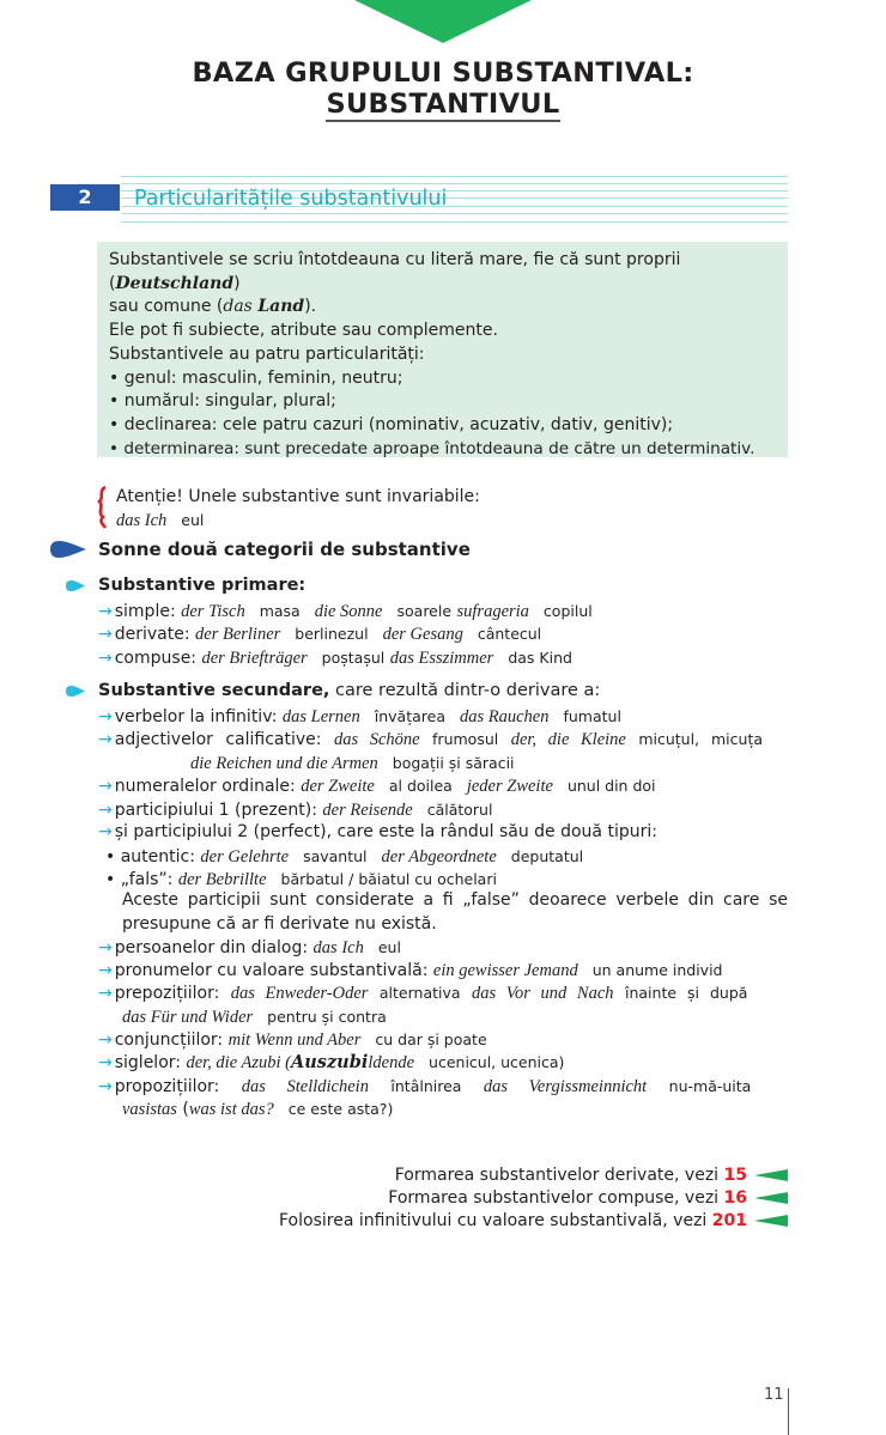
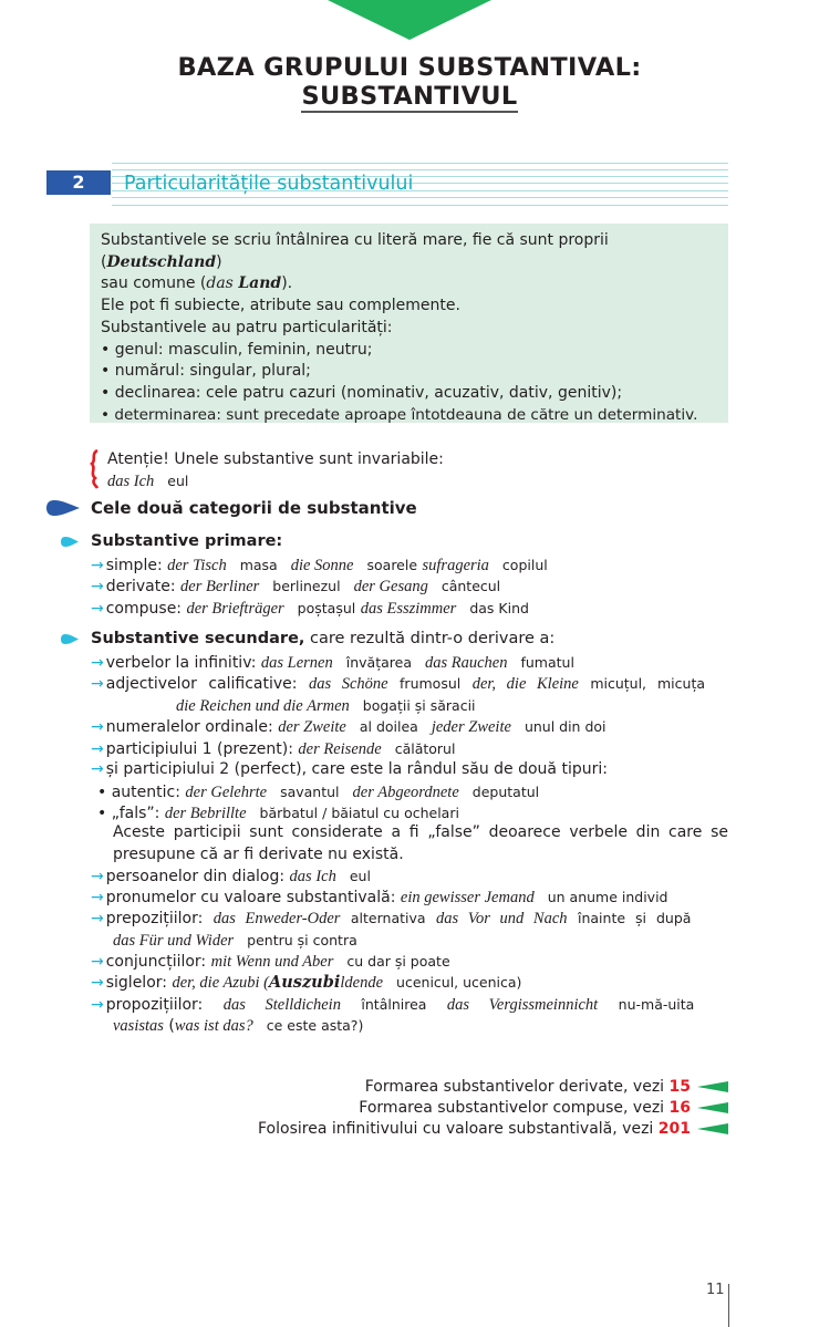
  BAZA GRUPULUI SUBSTANTIVAL:
  SUBSTANTIVUL
  2
  Particularitățile substantivului
- Substantivele se scriu întotdeauna cu literă mare, fie că sunt proprii (Deutschland)
+ Substantivele se scriu întâlnirea cu literă mare, fie că sunt proprii (Deutschland)
  sau comune (das Land).
  Ele pot fi subiecte, atribute sau complemente.
  Substantivele au patru particularități:
  • genul: masculin, feminin, neutru;
  • numărul: singular, plural;
  • declinarea: cele patru cazuri (nominativ, acuzativ, dativ, genitiv);
  • determinarea: sunt precedate aproape întotdeauna de către un determinativ.
  Atenție! Unele substantive sunt invariabile:
  das Ich eul
- Sonne două categorii de substantive
+ Cele două categorii de substantive
  Substantive primare:
  → simple: der Tisch masa die Sonne soarele sufrageria copilul
  → derivate: der Berliner berlinezul der Gesang cântecul
  → compuse: der Briefträger poștașul das Esszimmer das Kind
  Substantive secundare, care rezultă dintr-o derivare a:
  → verbelor la infinitiv: das Lernen învățarea das Rauchen fumatul
  → adjectivelor calificative: das Schöne frumosul der, die Kleine micuțul, micuța
  die Reichen und die Armen bogații și săracii
  → numeralelor ordinale: der Zweite al doilea jeder Zweite unul din doi
  → participiului 1 (prezent): der Reisende călătorul
  → și participiului 2 (perfect), care este la rândul său de două tipuri:
  • autentic: der Gelehrte savantul der Abgeordnete deputatul
  • „fals”: der Bebrillte bărbatul / băiatul cu ochelari
  Aceste participii sunt considerate a fi „false” deoarece verbele din care se presupune că ar fi derivate nu există.
  → persoanelor din dialog: das Ich eul
  → pronumelor cu valoare substantivală: ein gewisser Jemand un anume individ
  → prepozițiilor: das Enweder-Oder alternativa das Vor und Nach înainte și după
  das Für und Wider pentru și contra
  → conjuncțiilor: mit Wenn und Aber cu dar și poate
  → siglelor: der, die Azubi (Auszubildende ucenicul, ucenica)
  → propozițiilor: das Stelldichein întâlnirea das Vergissmeinnicht nu-mă-uita
  vasistas (was ist das? ce este asta?)
  Formarea substantivelor derivate, vezi 15
  Formarea substantivelor compuse, vezi 16
  Folosirea infinitivului cu valoare substantivală, vezi 201
  11
